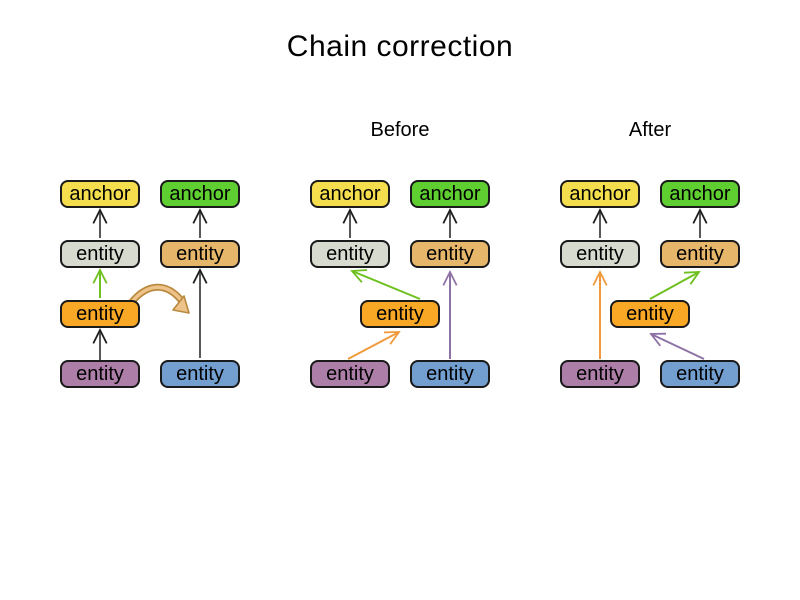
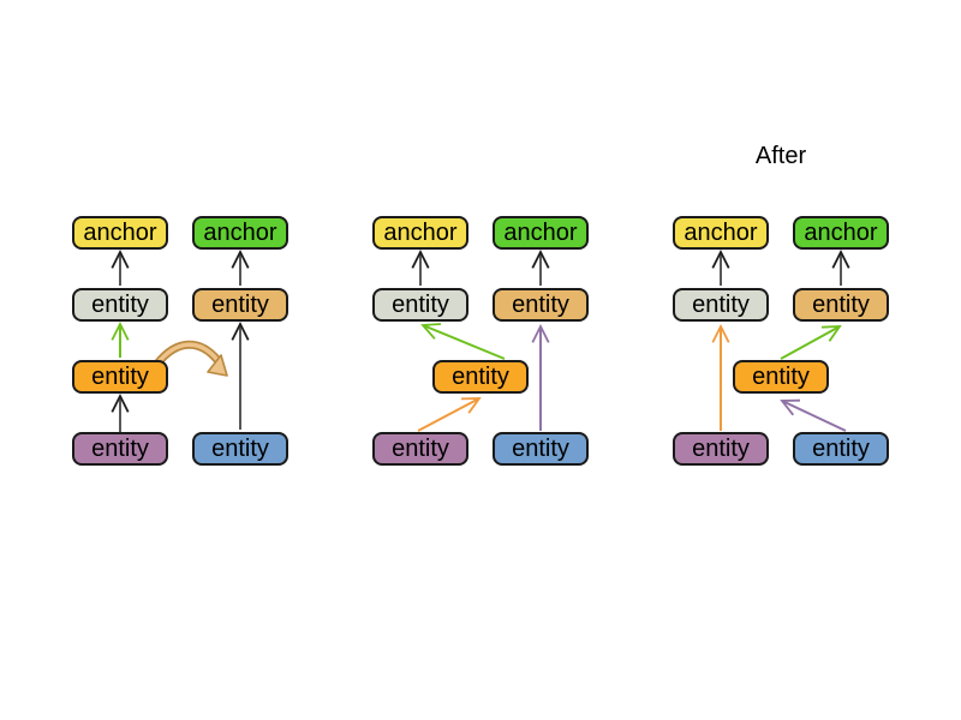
- Chain correction
- Before
  After
  anchor
  anchor
  entity
  entity
  entity
  entity
  entity
  anchor
  anchor
  entity
  entity
  entity
  entity
  entity
  anchor
  anchor
  entity
  entity
  entity
  entity
  entity
